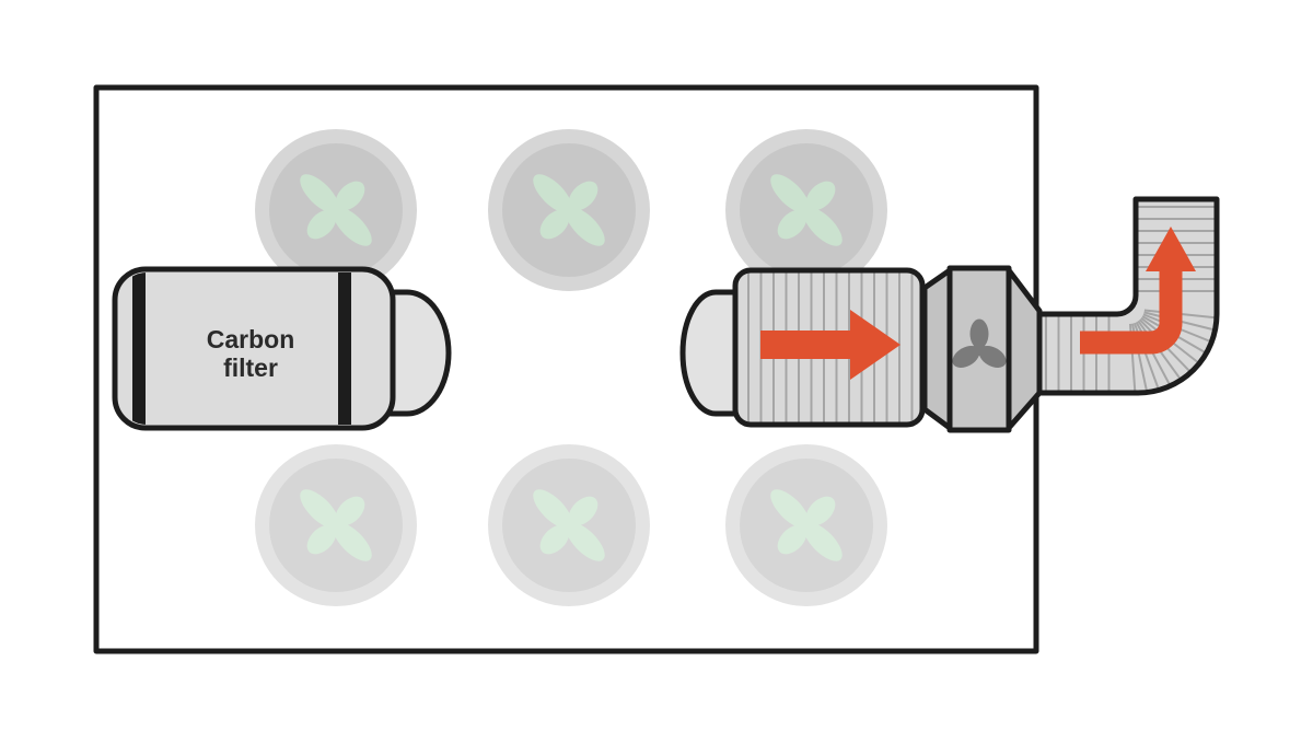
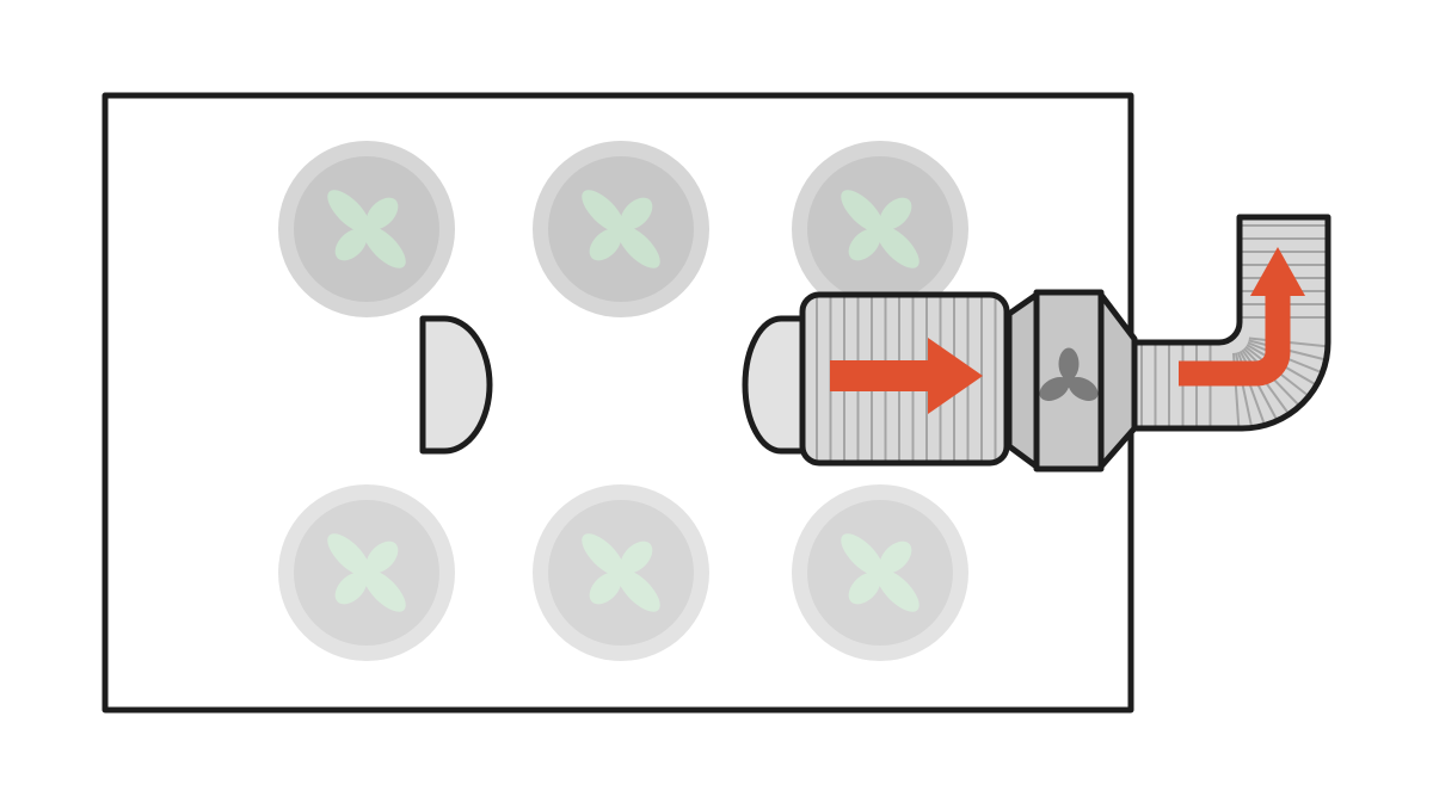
- Carbon
- filter
